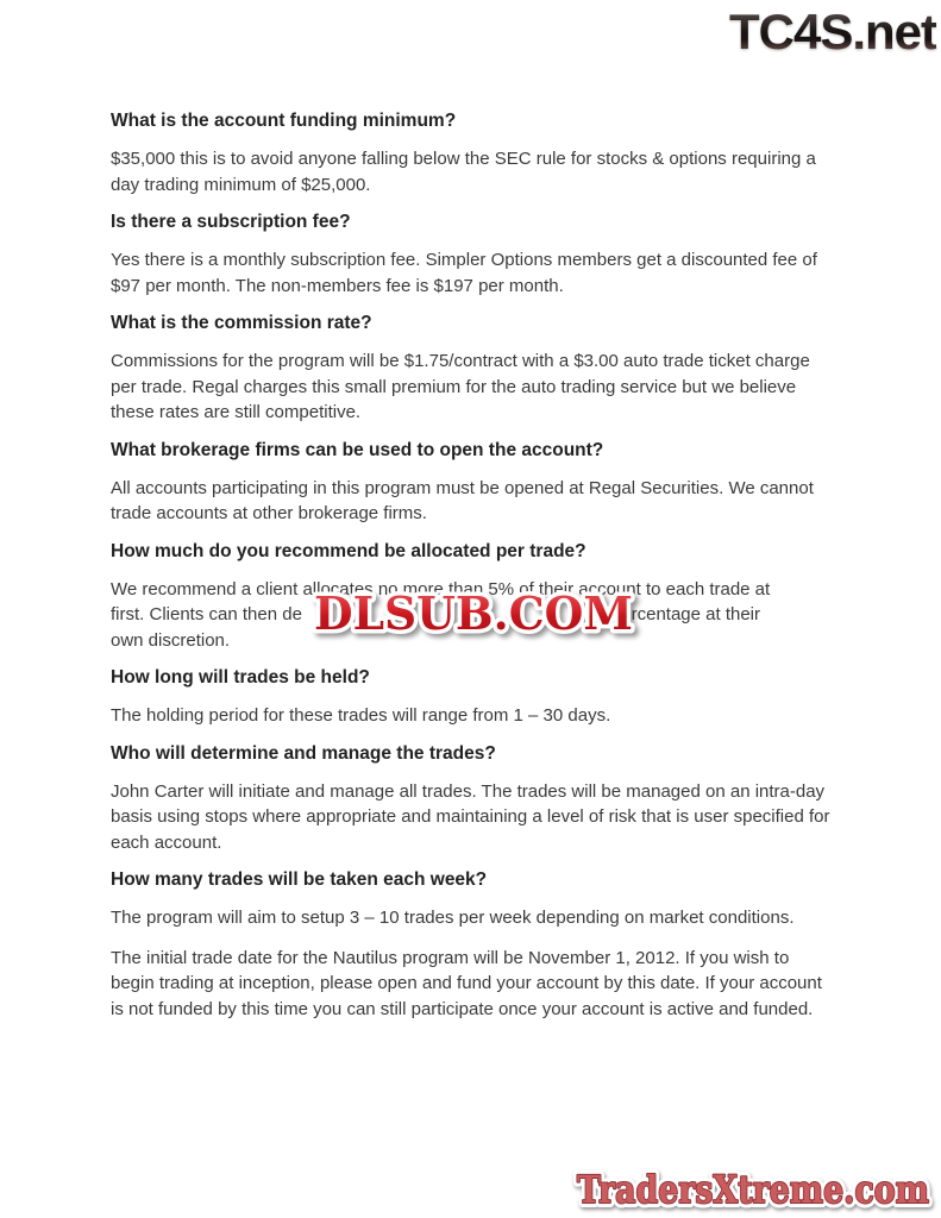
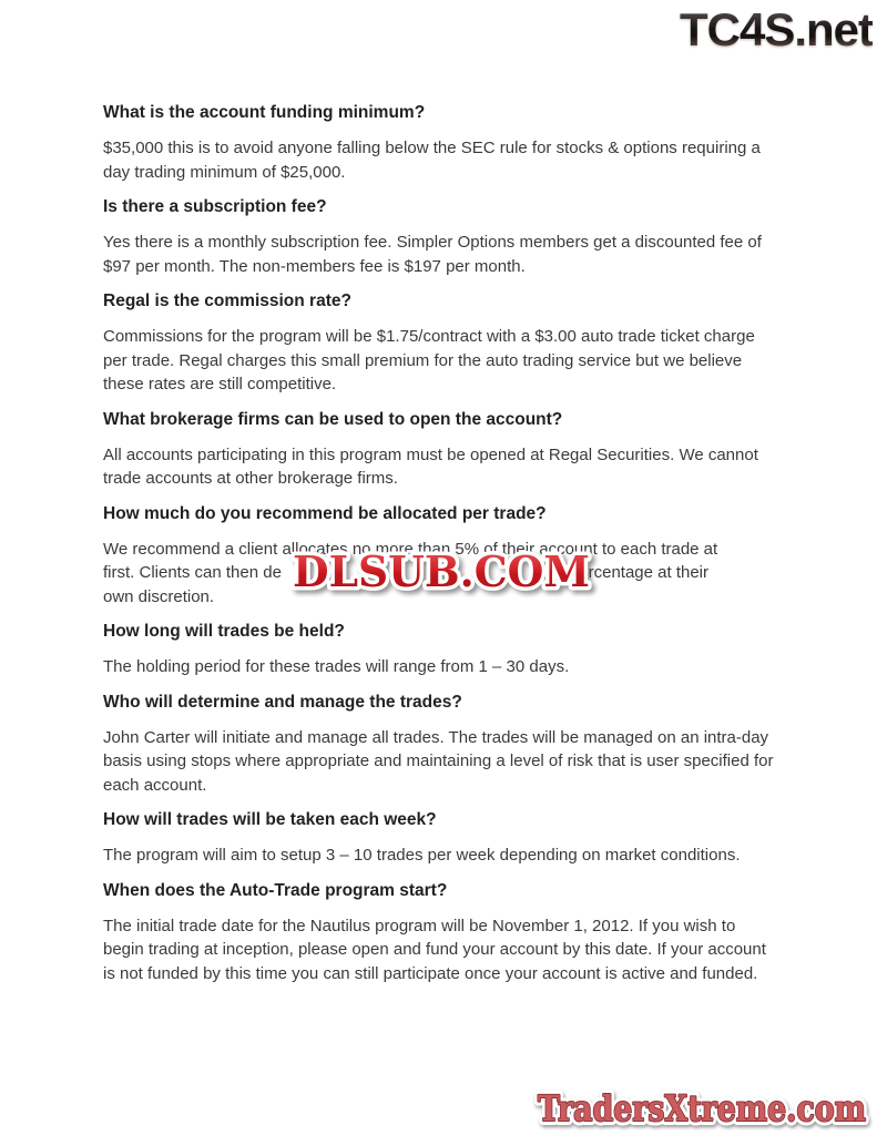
  TC4S.net
  What is the account funding minimum?
  $35,000 this is to avoid anyone falling below the SEC rule for stocks & options requiring a day trading minimum of $25,000.
  Is there a subscription fee?
  Yes there is a monthly subscription fee. Simpler Options members get a discounted fee of $97 per month. The non-members fee is $197 per month.
- What is the commission rate?
+ Regal is the commission rate?
  Commissions for the program will be $1.75/contract with a $3.00 auto trade ticket charge per trade. Regal charges this small premium for the auto trading service but we believe these rates are still competitive.
  What brokerage firms can be used to open the account?
  All accounts participating in this program must be opened at Regal Securities. We cannot trade accounts at other brokerage firms.
  How much do you recommend be allocated per trade?
  We recommend a client allocates no more than 5% of their account to each trade at
  first. Clients can then de percentage at their
  own discretion.
  How long will trades be held?
  The holding period for these trades will range from 1 – 30 days.
  Who will determine and manage the trades?
  John Carter will initiate and manage all trades. The trades will be managed on an intra-day basis using stops where appropriate and maintaining a level of risk that is user specified for each account.
- How many trades will be taken each week?
+ How will trades will be taken each week?
  The program will aim to setup 3 – 10 trades per week depending on market conditions.
+ When does the Auto-Trade program start?
  The initial trade date for the Nautilus program will be November 1, 2012. If you wish to begin trading at inception, please open and fund your account by this date. If your account is not funded by this time you can still participate once your account is active and funded.
  DLSUB.COM
  TradersXtreme.com
